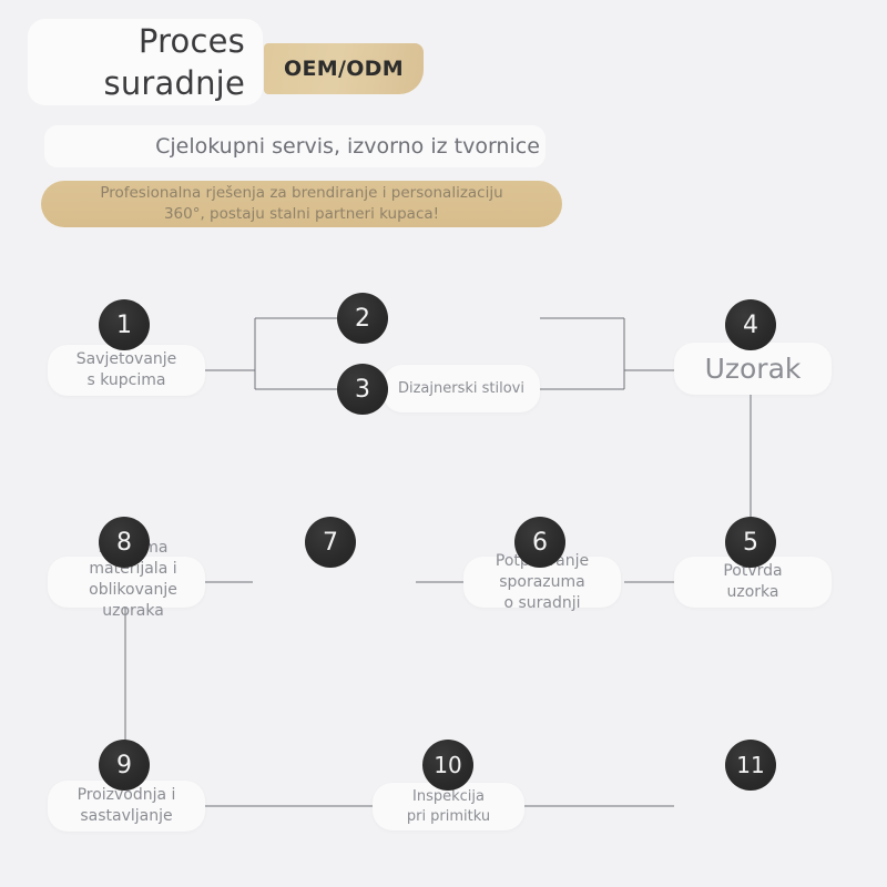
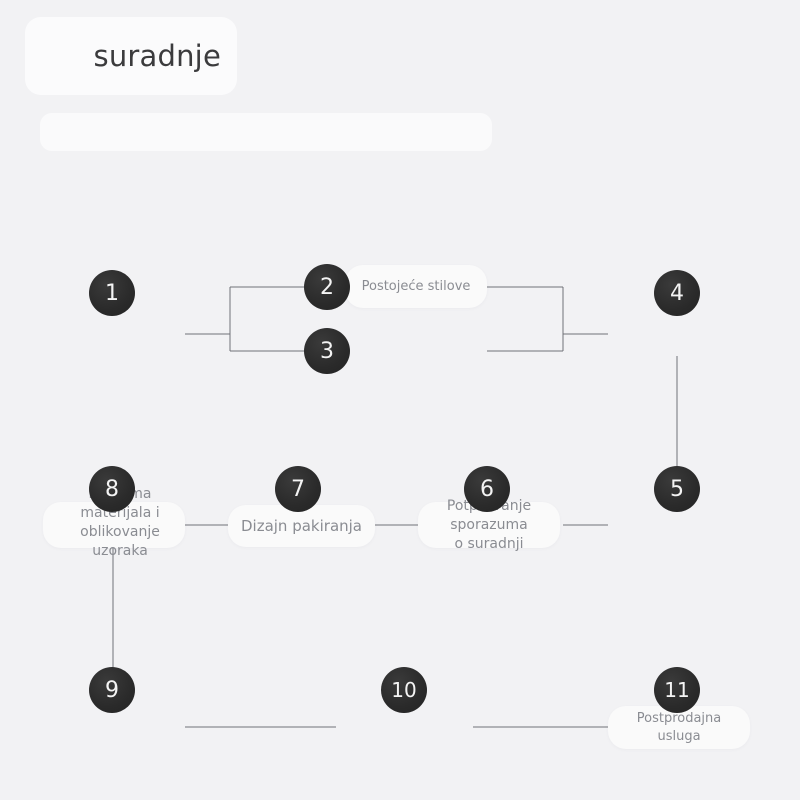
- Proces
  suradnje
- OEM/ODM
- Cjelokupni servis, izvorno iz tvornice
- Profesionalna rješenja za brendiranje i personalizaciju
- 360°, postaju stalni partneri kupaca!
- Savjetovanje
- s kupcima
  1
+ Postojeće stilove
  2
- Dizajnerski stilovi
  3
- Uzorak
  4
- Potvrda
- uzorka
  5
  sporazuma
  o suradnji
  6
+ Dizajn pakiranja
  7
  materijala i
  oblikovanje
  uzoraka
  8
- Proizvodnja i
- sastavljanje
  9
- Inspekcija
- pri primitku
  10
+ Postprodajna
+ usluga
  11
